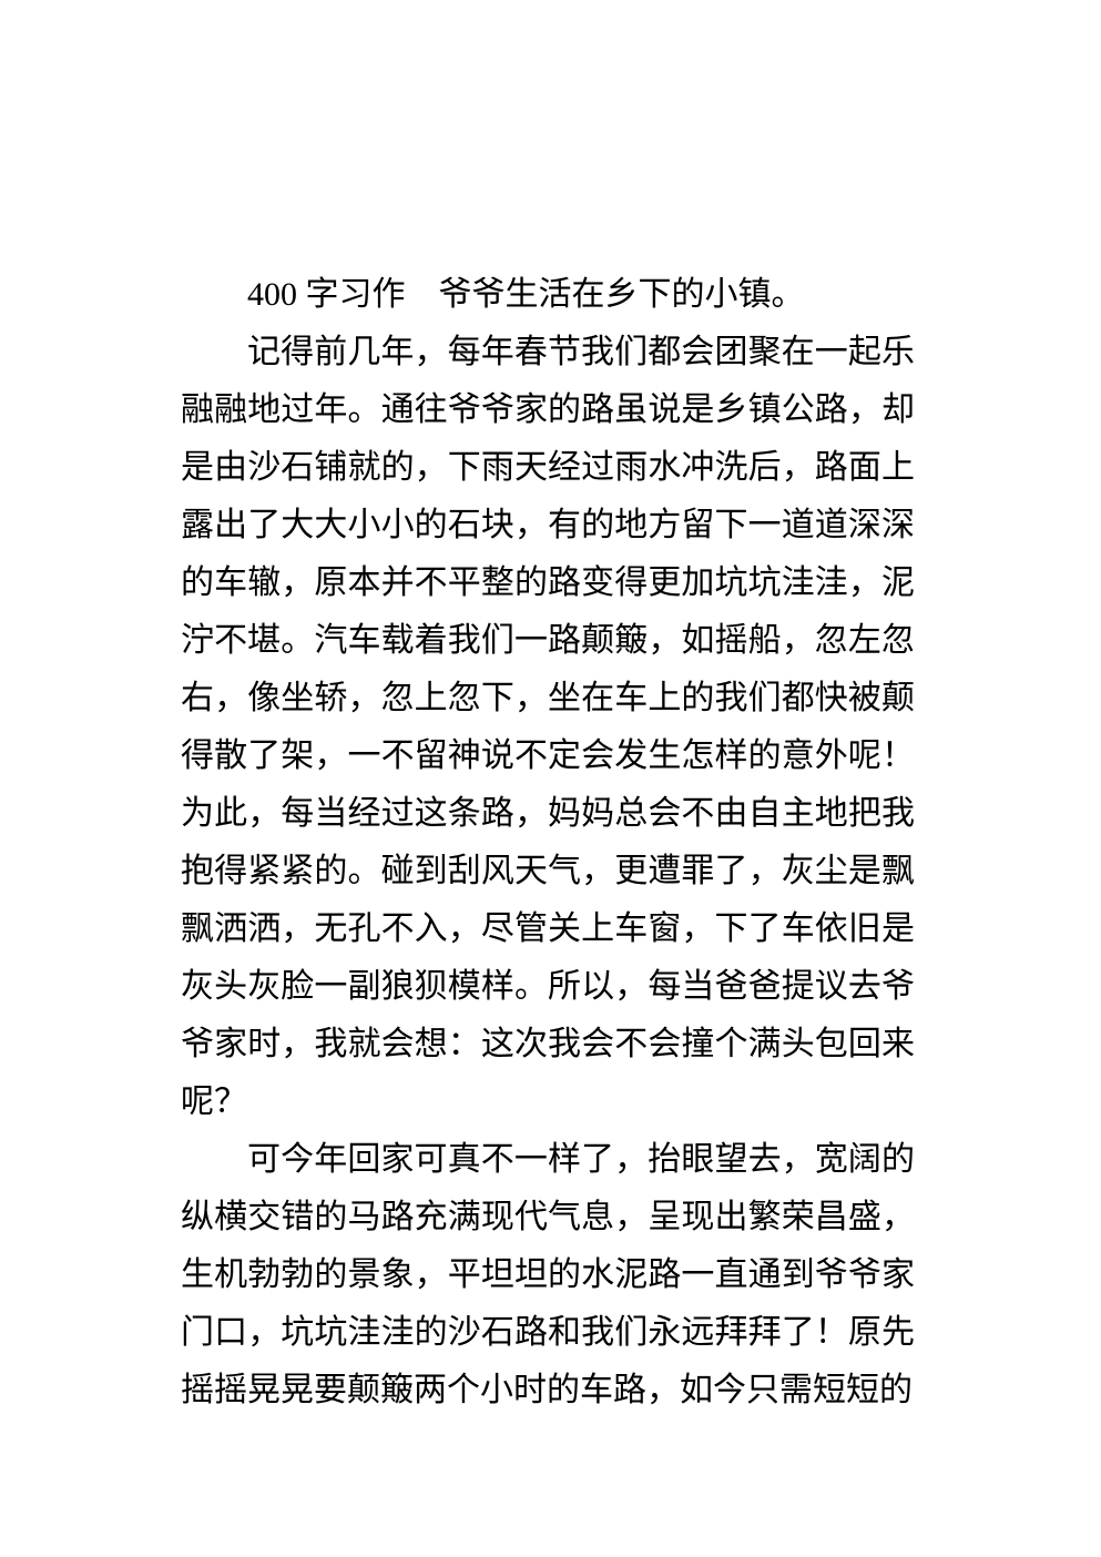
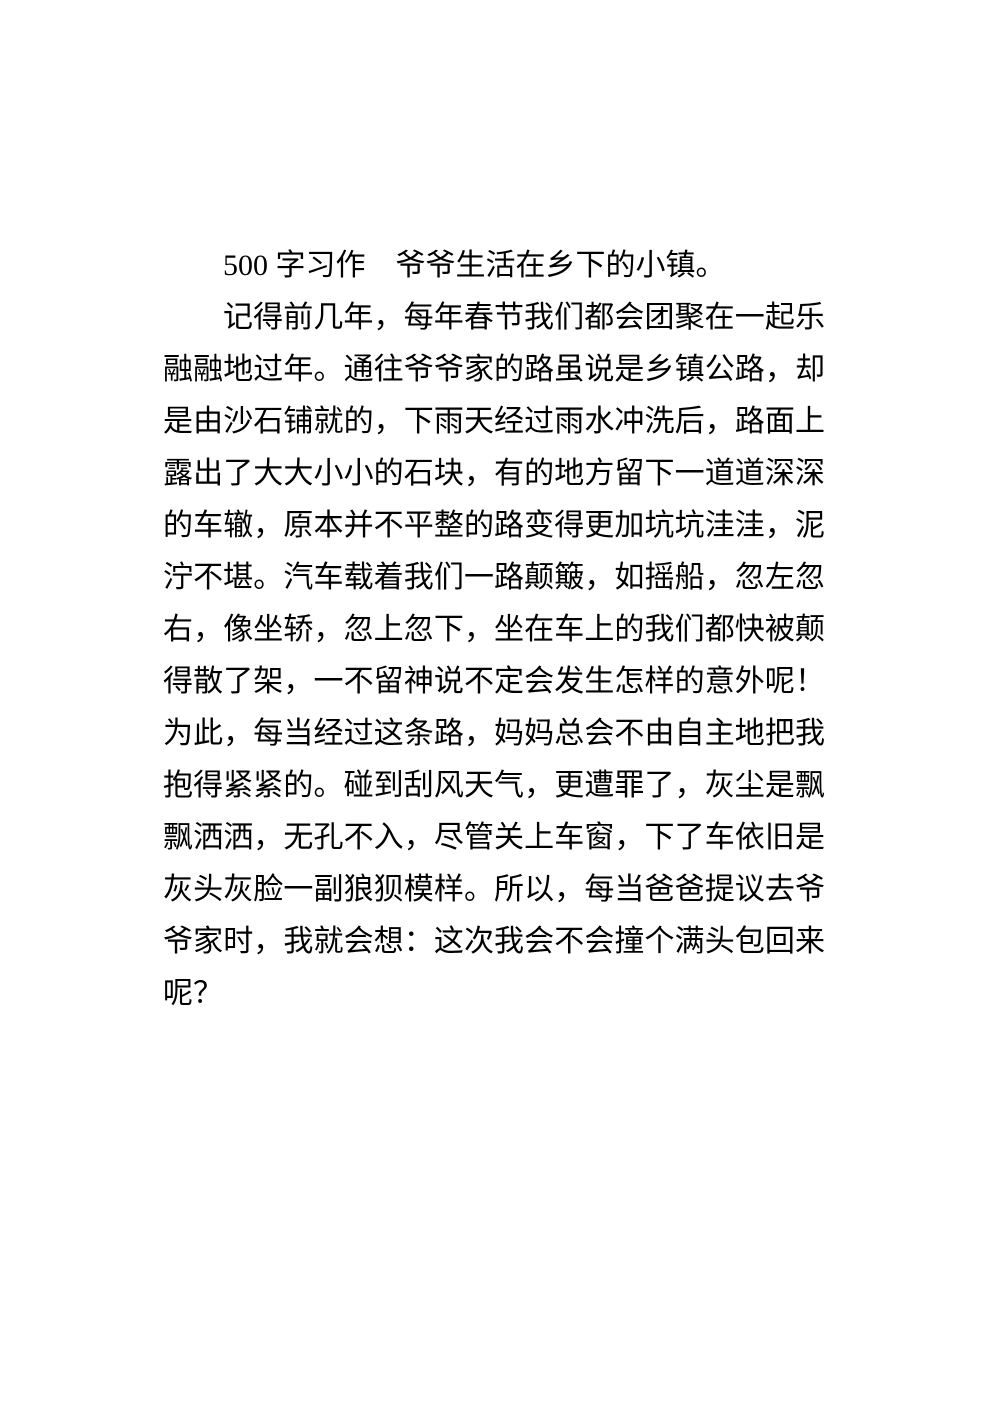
- 400 字习作 爷爷生活在乡下的小镇。
+ 500 字习作 爷爷生活在乡下的小镇。
  记得前几年，每年春节我们都会团聚在一起乐融融地过年。通往爷爷家的路虽说是乡镇公路，却是由沙石铺就的，下雨天经过雨水冲洗后，路面上露出了大大小小的石块，有的地方留下一道道深深的车辙，原本并不平整的路变得更加坑坑洼洼，泥泞不堪。汽车载着我们一路颠簸，如摇船，忽左忽右，像坐轿，忽上忽下，坐在车上的我们都快被颠得散了架，一不留神说不定会发生怎样的意外呢！为此，每当经过这条路，妈妈总会不由自主地把我抱得紧紧的。碰到刮风天气，更遭罪了，灰尘是飘飘洒洒，无孔不入，尽管关上车窗，下了车依旧是灰头灰脸一副狼狈模样。所以，每当爸爸提议去爷爷家时，我就会想：这次我会不会撞个满头包回来呢？
- 可今年回家可真不一样了，抬眼望去，宽阔的纵横交错的马路充满现代气息，呈现出繁荣昌盛，生机勃勃的景象，平坦坦的水泥路一直通到爷爷家门口，坑坑洼洼的沙石路和我们永远拜拜了！原先摇摇晃晃要颠簸两个小时的车路，如今只需短短的
